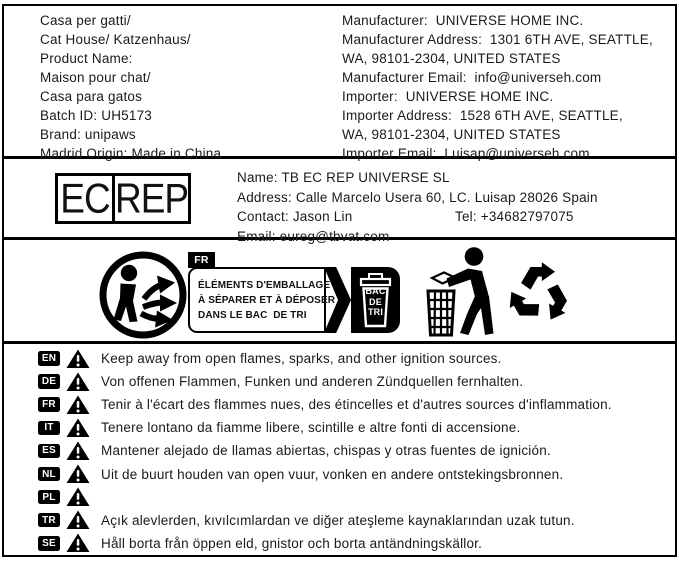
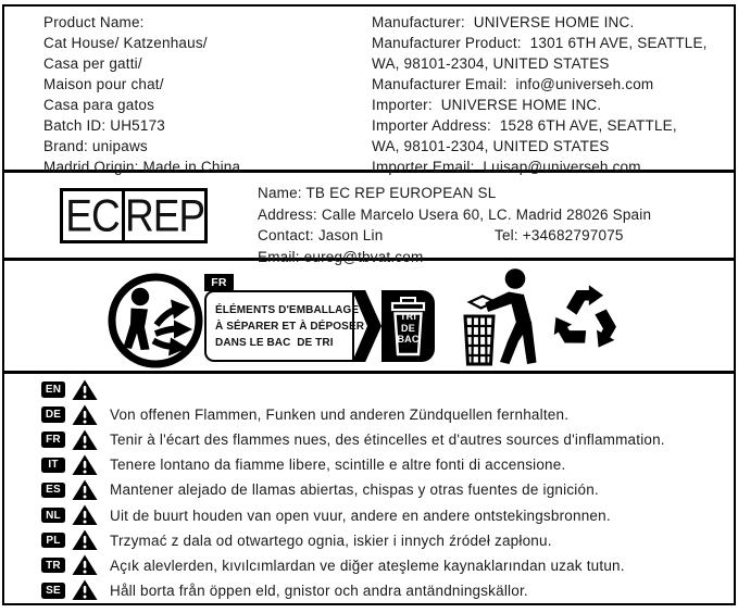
- Casa per gatti/
+ Product Name:
  Cat House/ Katzenhaus/
- Product Name:
+ Casa per gatti/
  Maison pour chat/
  Casa para gatos
  Batch ID: UH5173
  Brand: unipaws
  Madrid Origin: Made in China
  Manufacturer: UNIVERSE HOME INC.
- Manufacturer Address: 1301 6TH AVE, SEATTLE,
+ Manufacturer Product: 1301 6TH AVE, SEATTLE,
  WA, 98101-2304, UNITED STATES
  Manufacturer Email: info@universeh.com
  Importer: UNIVERSE HOME INC.
  Importer Address: 1528 6TH AVE, SEATTLE,
  WA, 98101-2304, UNITED STATES
  Importer Email: Luisap@universeh.com
  EC
  REP
- Name: TB EC REP UNIVERSE SL
+ Name: TB EC REP EUROPEAN SL
- Address: Calle Marcelo Usera 60, LC. Luisap 28026 Spain
+ Address: Calle Marcelo Usera 60, LC. Madrid 28026 Spain
  Contact: Jason Lin Tel: +34682797075
  Email: eureg@tbvat.com
  FR
  ÉLÉMENTS D'EMBALLAGE
  À SÉPARER ET À DÉPOSER
  DANS LE BAC DE TRI
- BAC
+ TRI
  DE
- TRI
+ BAC
  EN
- Keep away from open flames, sparks, and other ignition sources.
  DE
  Von offenen Flammen, Funken und anderen Zündquellen fernhalten.
  FR
  Tenir à l'écart des flammes nues, des étincelles et d'autres sources d'inflammation.
  IT
  Tenere lontano da fiamme libere, scintille e altre fonti di accensione.
  ES
  Mantener alejado de llamas abiertas, chispas y otras fuentes de ignición.
  NL
- Uit de buurt houden van open vuur, vonken en andere ontstekingsbronnen.
+ Uit de buurt houden van open vuur, andere en andere ontstekingsbronnen.
  PL
+ Trzymać z dala od otwartego ognia, iskier i innych źródeł zapłonu.
  TR
  Açık alevlerden, kıvılcımlardan ve diğer ateşleme kaynaklarından uzak tutun.
  SE
- Håll borta från öppen eld, gnistor och borta antändningskällor.
+ Håll borta från öppen eld, gnistor och andra antändningskällor.
